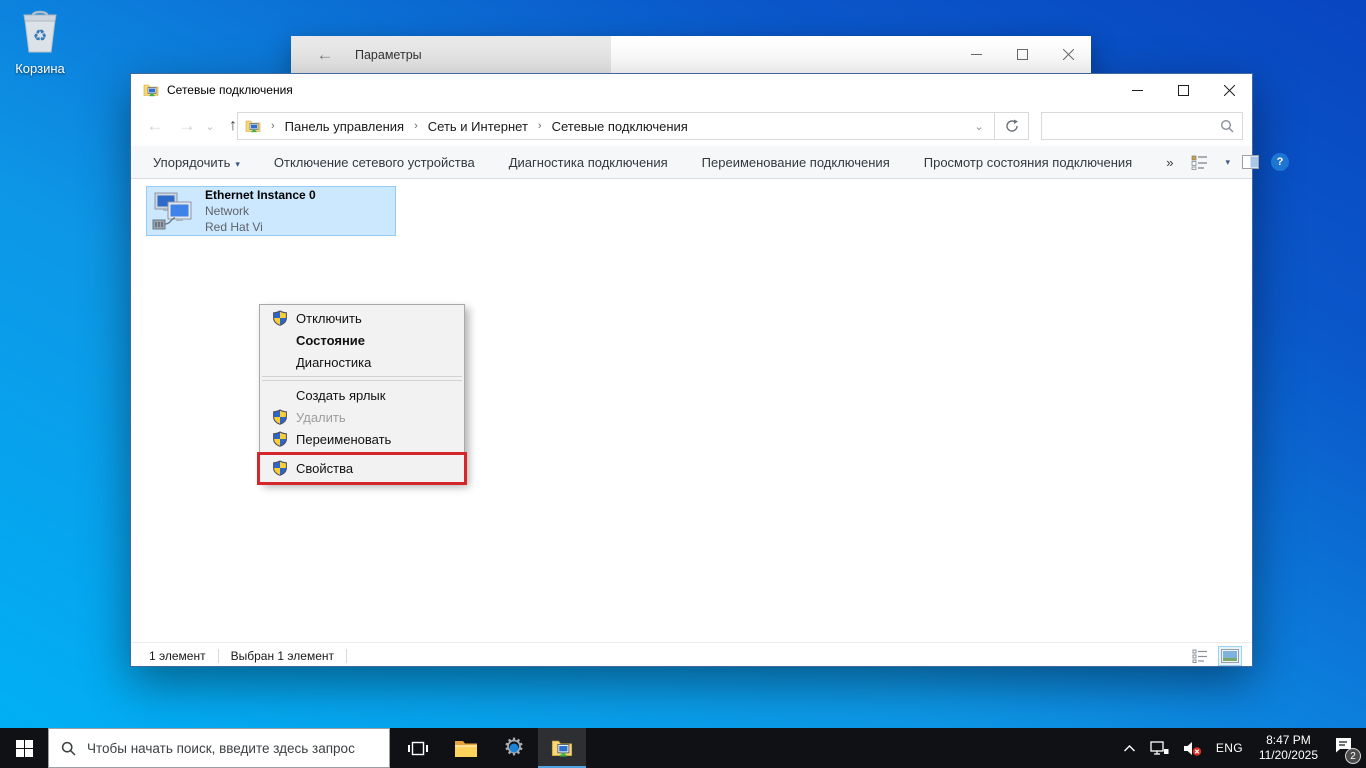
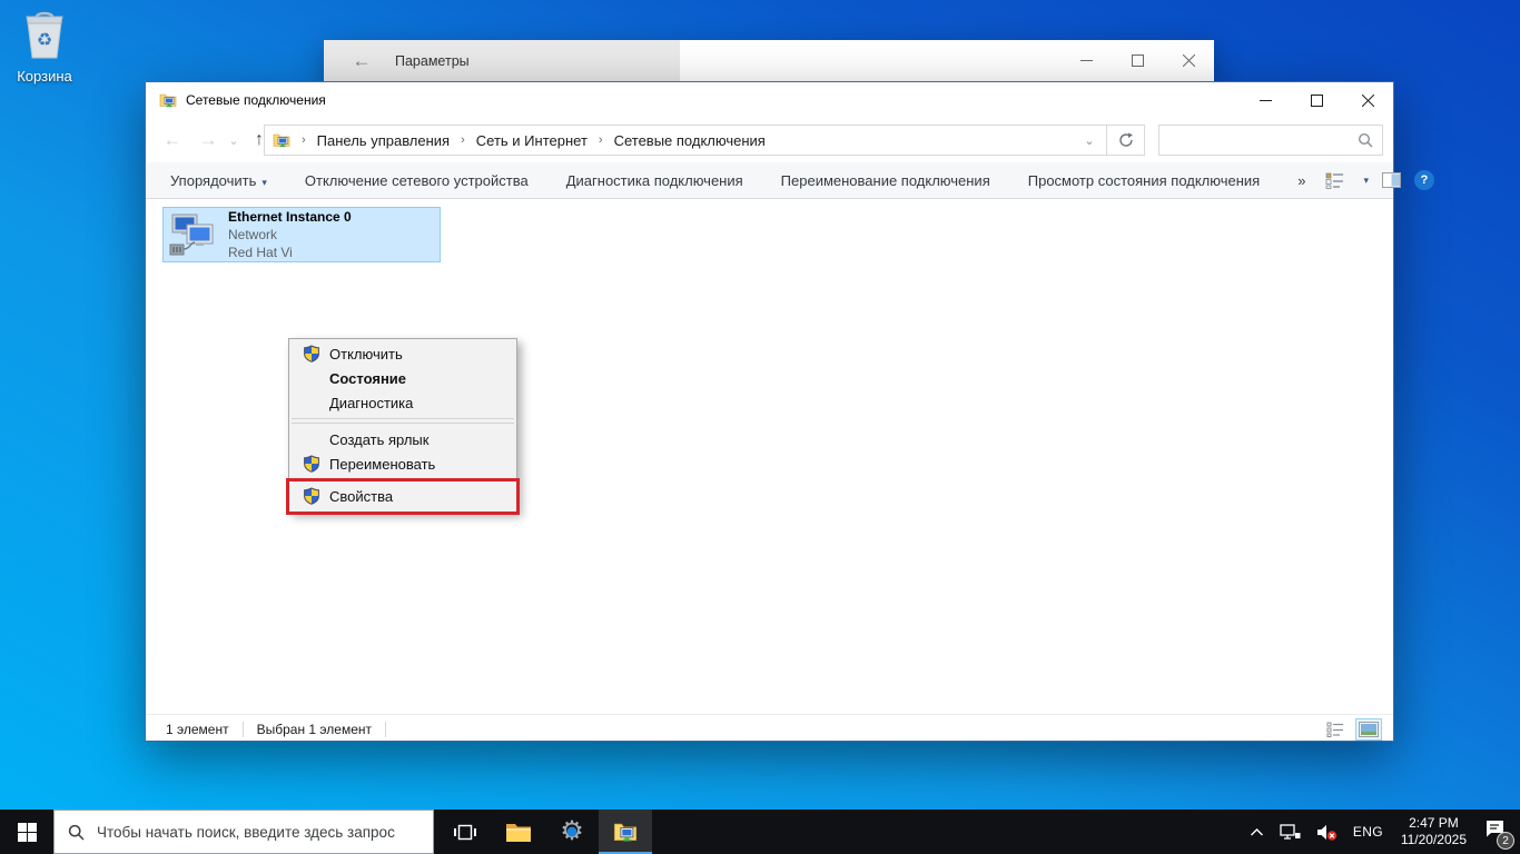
  ♻
  Корзина
  ←
  Параметры
  Сетевые подключения
  ←
  →
  ⌄
  ↑
  ›
  Панель управления
  ›
  Сеть и Интернет
  ›
  Сетевые подключения
  ⌄
  Упорядочить ▾
  Отключение сетевого устройства
  Диагностика подключения
  Переименование подключения
  Просмотр состояния подключения
  »
  ▾
  ?
  Ethernet Instance 0
  Network
  Red Hat Vi
  Отключить
  Состояние
  Диагностика
  Создать ярлык
- Удалить
  Переименовать
  Свойства
  1 элемент
  Выбран 1 элемент
  Чтобы начать поиск, введите здесь запрос
  ⚙
  ENG
- 8:47 PM
+ 2:47 PM
  11/20/2025
  2
